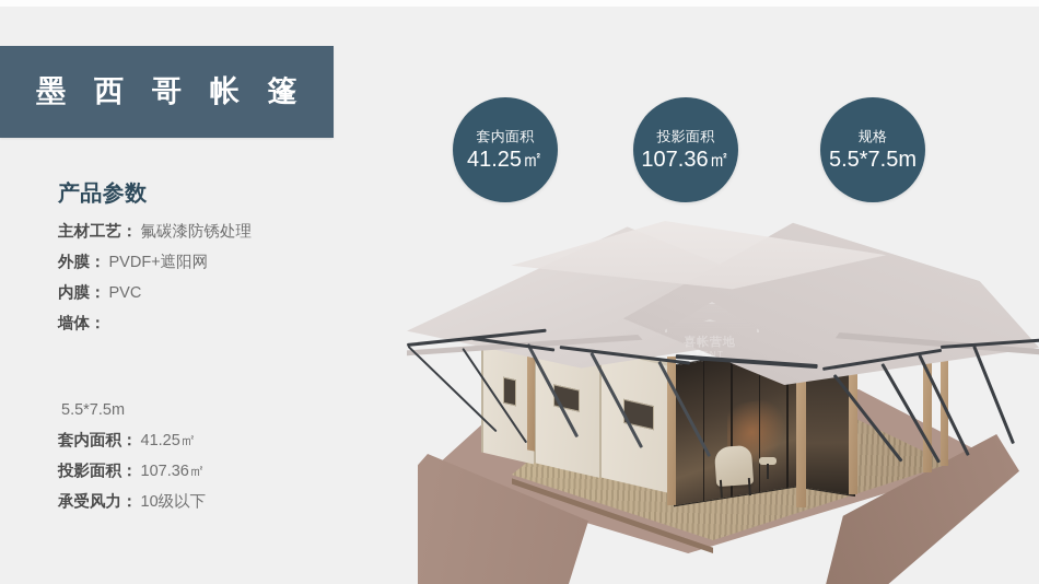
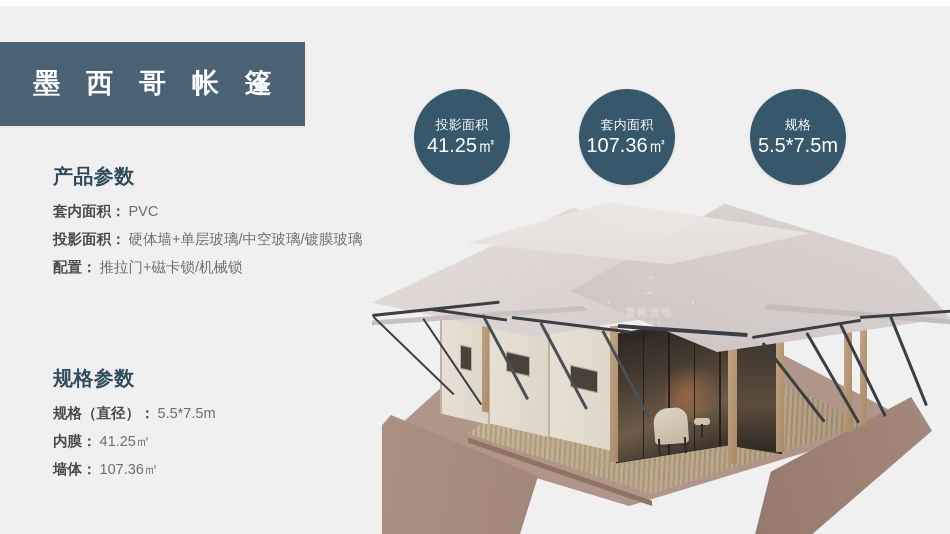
  墨 西 哥 帐 篷
  产品参数
- 主材工艺：
- 氟碳漆防锈处理
- 外膜：
- PVDF+遮阳网
- 内膜：
+ 套内面积：
  PVC
- 墙体：
+ 投影面积：
+ 硬体墙+单层玻璃/中空玻璃/镀膜玻璃
+ 配置：
+ 推拉门+磁卡锁/机械锁
+ 规格参数
+ 规格（直径）：
  5.5*7.5m
- 套内面积：
+ 内膜：
  41.25㎡
- 投影面积：
+ 墙体：
  107.36㎡
- 承受风力：
- 10级以下
- 套内面积
+ 投影面积
  41.25㎡
- 投影面积
+ 套内面积
  107.36㎡
  规格
  5.5*7.5m
  ENT
